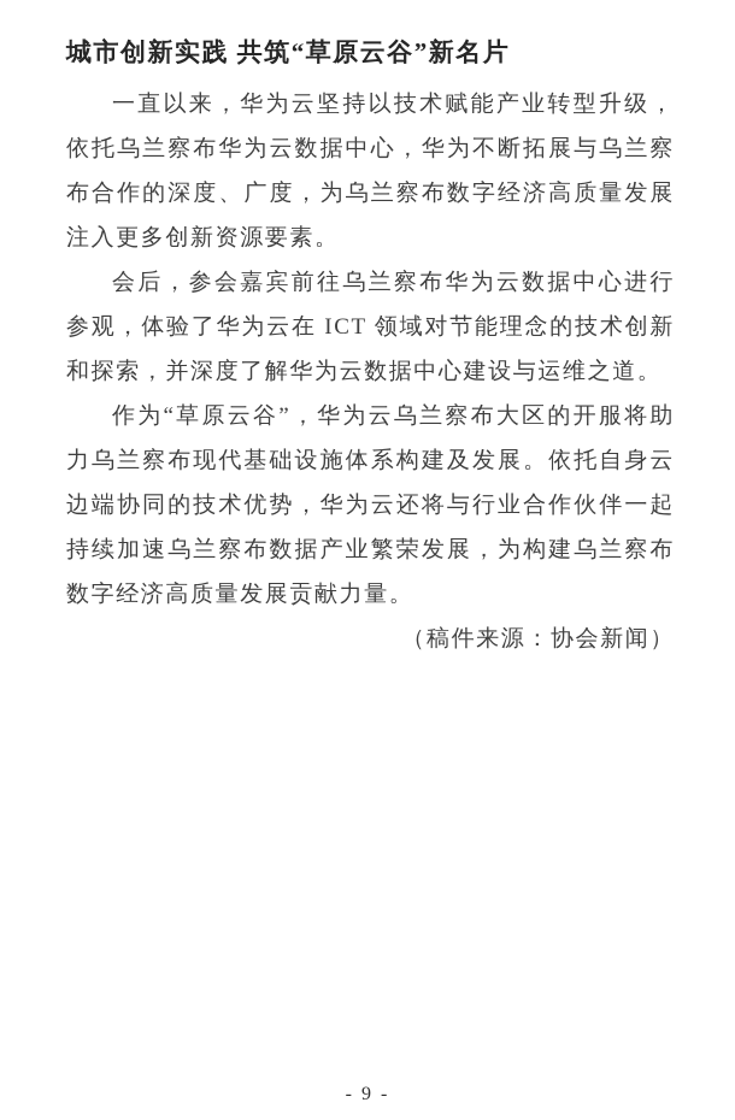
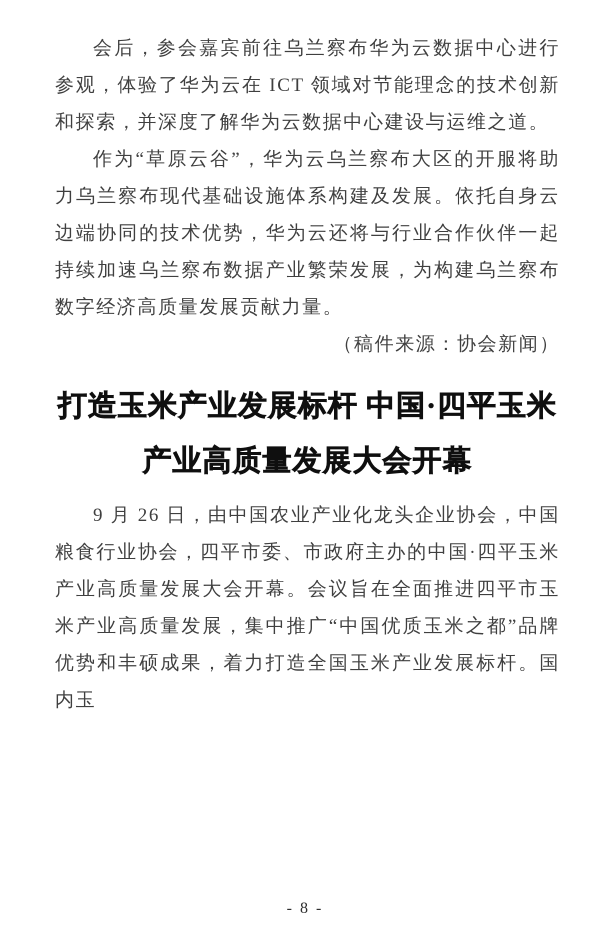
- 城市创新实践 共筑“草原云谷”新名片
- 一直以来，华为云坚持以技术赋能产业转型升级，依托乌兰察布华为云数据中心，华为不断拓展与乌兰察布合作的深度、广度，为乌兰察布数字经济高质量发展注入更多创新资源要素。
  会后，参会嘉宾前往乌兰察布华为云数据中心进行参观，体验了华为云在 ICT 领域对节能理念的技术创新和探索，并深度了解华为云数据中心建设与运维之道。
  作为“草原云谷”，华为云乌兰察布大区的开服将助力乌兰察布现代基础设施体系构建及发展。依托自身云边端协同的技术优势，华为云还将与行业合作伙伴一起持续加速乌兰察布数据产业繁荣发展，为构建乌兰察布数字经济高质量发展贡献力量。
  （稿件来源：协会新闻）
+ 打造玉米产业发展标杆 中国·四平玉米产业高质量发展大会开幕
+ 9 月 26 日，由中国农业产业化龙头企业协会，中国粮食行业协会，四平市委、市政府主办的中国·四平玉米产业高质量发展大会开幕。会议旨在全面推进四平市玉米产业高质量发展，集中推广“中国优质玉米之都”品牌优势和丰硕成果，着力打造全国玉米产业发展标杆。国内玉
- - 9 -
+ - 8 -
